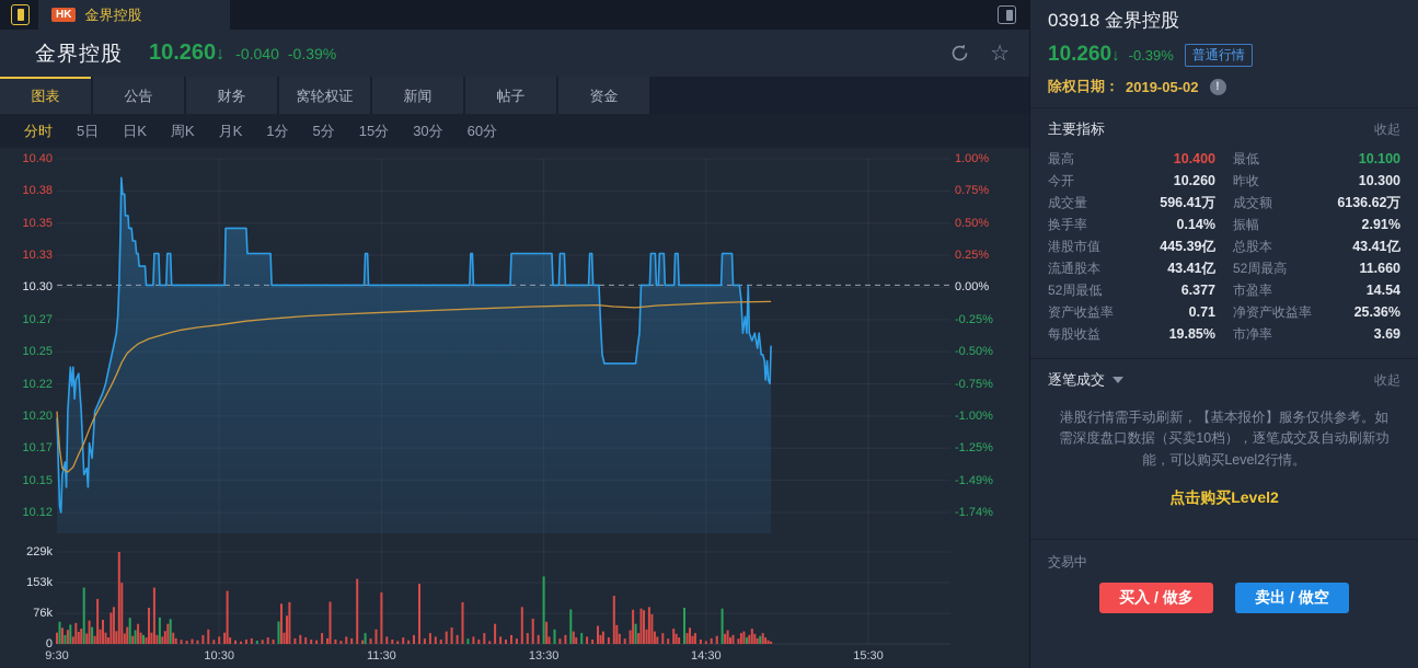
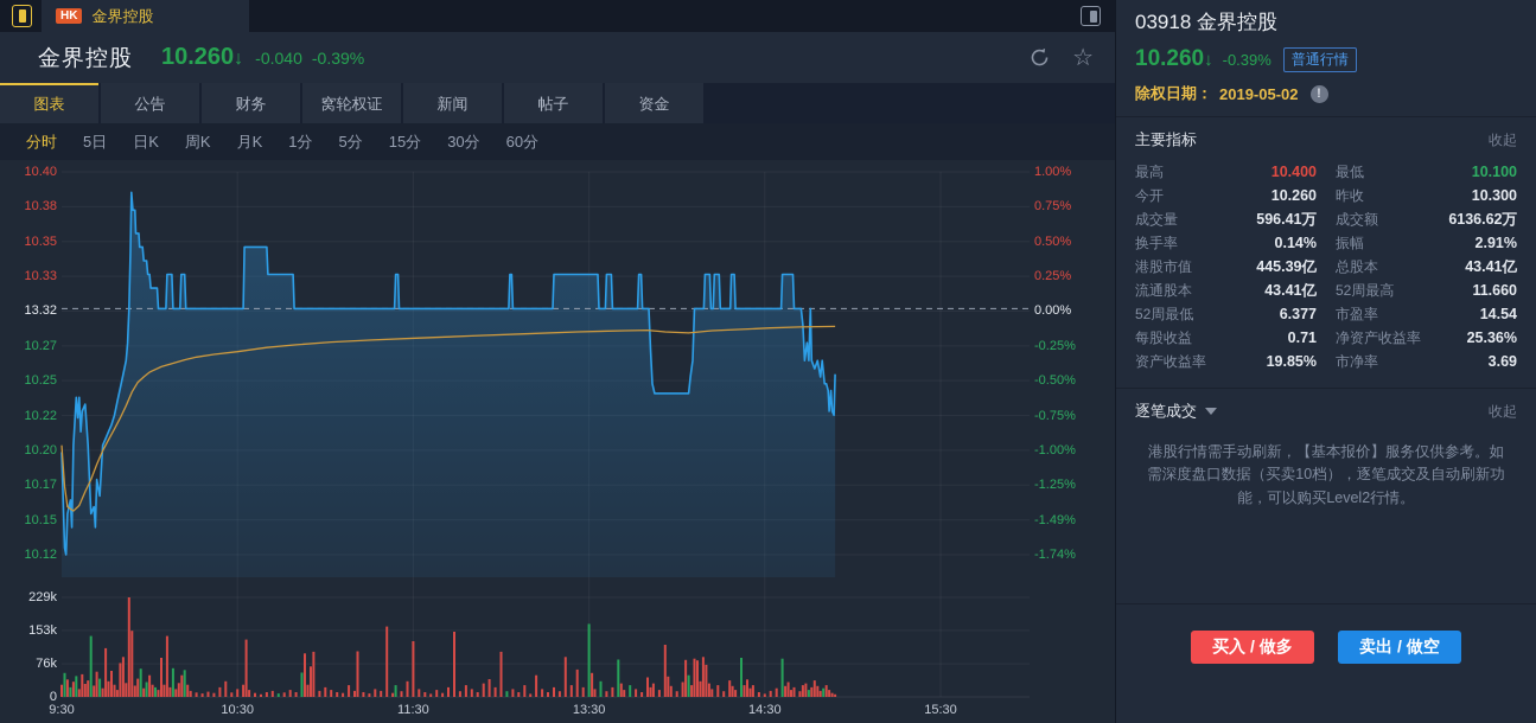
  HK
  金界控股
  金界控股
  10.260↓
  -0.040
  -0.39%
  ☆
  图表
  公告
  财务
  窝轮权证
  新闻
  帖子
  资金
  分时
  5日
  日K
  周K
  月K
  1分
  5分
  15分
  30分
  60分
  10.40
  10.38
  10.35
  10.33
- 10.30
+ 13.32
  10.27
  10.25
  10.22
  10.20
  10.17
  10.15
  10.12
  1.00%
  0.75%
  0.50%
  0.25%
  0.00%
  -0.25%
  -0.50%
  -0.75%
  -1.00%
  -1.25%
  -1.49%
  -1.74%
  229k
  153k
  76k
  0
  9:30
  10:30
  11:30
  13:30
  14:30
  15:30
  03918 金界控股
  10.260↓
  -0.39%
  普通行情
  除权日期：
  2019-05-02
  !
  主要指标
  收起
  最高
  10.400
  最低
  10.100
  今开
  10.260
  昨收
  10.300
  成交量
  596.41万
  成交额
  6136.62万
  换手率
  0.14%
  振幅
  2.91%
  港股市值
  445.39亿
  总股本
  43.41亿
  流通股本
  43.41亿
  52周最高
  11.660
  52周最低
  6.377
  市盈率
  14.54
- 资产收益率
+ 每股收益
  0.71
  净资产收益率
  25.36%
- 每股收益
+ 资产收益率
  19.85%
  市净率
  3.69
  逐笔成交
  收起
  港股行情需手动刷新，【基本报价】服务仅供参考。如需深度盘口数据（买卖10档），逐笔成交及自动刷新功能，可以购买Level2行情。
- 点击购买Level2
- 交易中
  买入 / 做多
  卖出 / 做空
